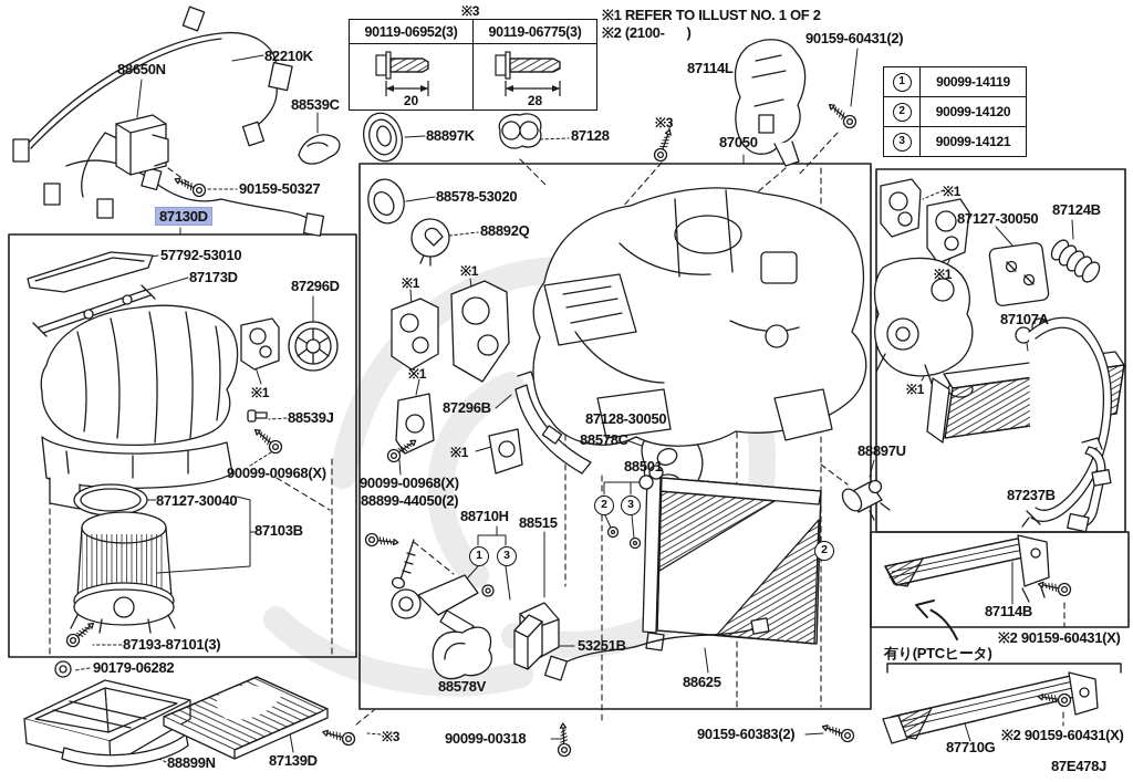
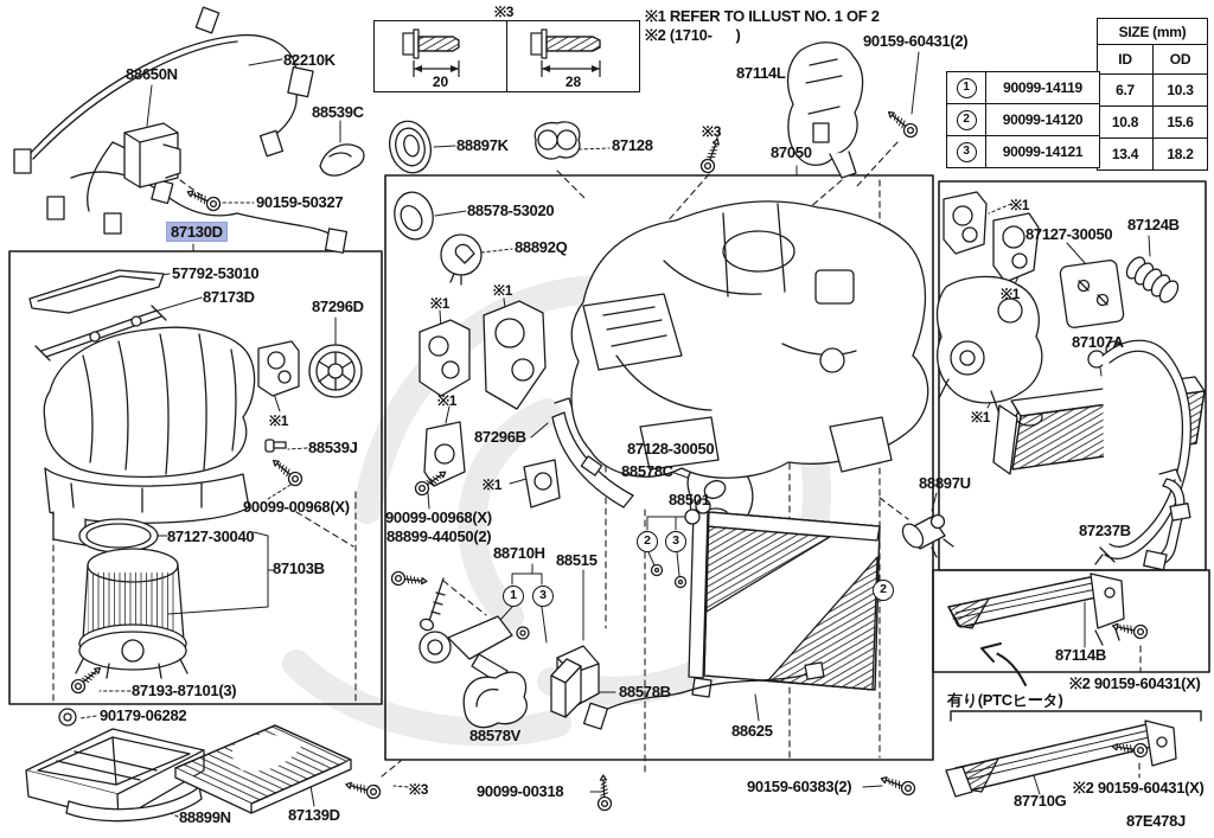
  88650N
  82210K
  88539C
  90159-50327
  87130D
  57792-53010
  87173D
  87296D
  ※1
  88539J
  90099-00968(X)
  87127-30040
  87103B
  87193-87101(3)
  90179-06282
  88899N
  87139D
  ※3
  88897K
  87128
  88578-53020
  88892Q
  ※1
  ※1
  ※1
  87296B
  ※1
  90099-00968(X)
  88899-44050(2)
  88710H
  88515
  1
  3
  87128-30050
  88578C
  88501
  2
  3
  2
- 53251B
+ 88578B
  88578V
  88625
  90099-00318
  90159-60383(2)
  ※3
  87114L
  90159-60431(2)
  87050
  ※1
  87127-30050
  87124B
  ※1
  87107A
  ※1
  88897U
  87237B
  87114B
  ※2 90159-60431(X)
  有り(PTCヒータ)
  87710G
  ※2 90159-60431(X)
  87E478J
  ※1 REFER TO ILLUST NO. 1 OF 2
- ※2 (2100- )
+ ※2 (1710- )
  ※3
- 90119-06952(3)	90119-06775(3)
  20	28
+ SIZE (mm)
+ ID	OD
+ 6.7	10.3
+ 10.8	15.6
+ 13.4	18.2
  1	90099-14119
  2	90099-14120
  3	90099-14121
